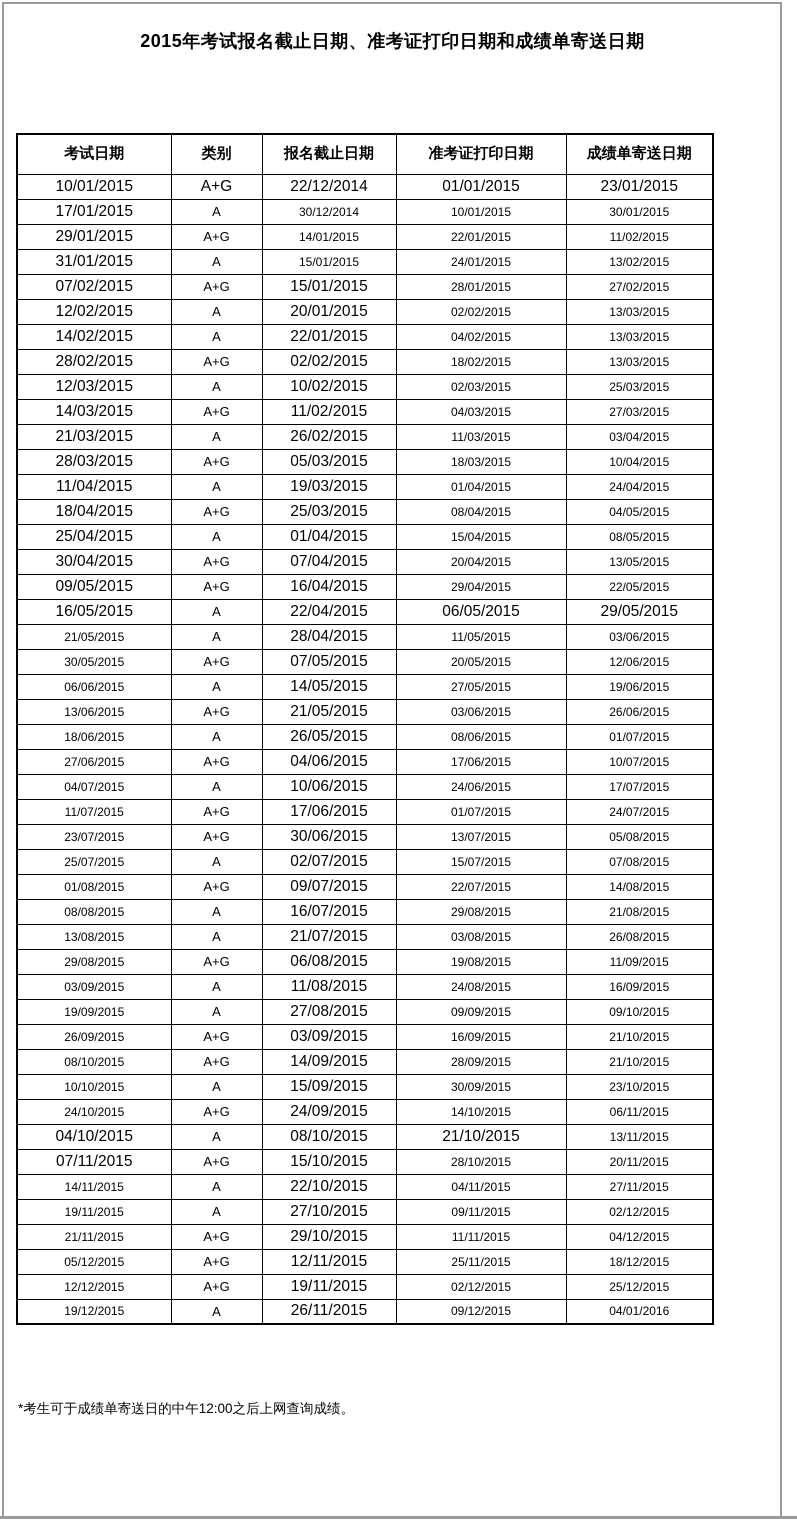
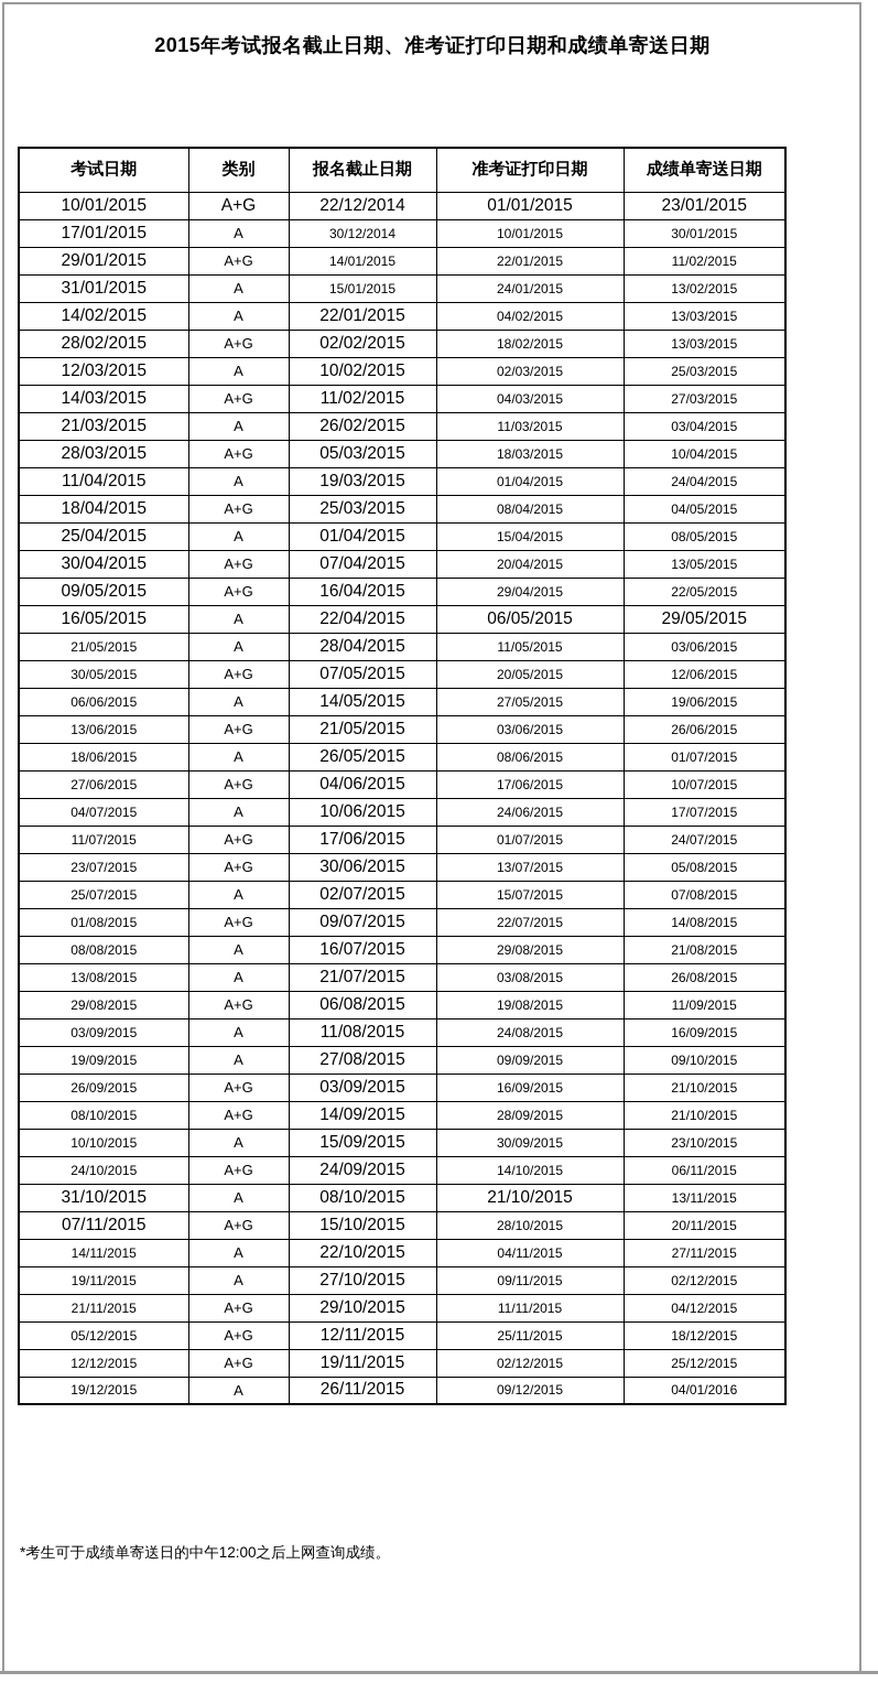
  2015年考试报名截止日期、准考证打印日期和成绩单寄送日期
  考试日期	类别	报名截止日期	准考证打印日期	成绩单寄送日期
  10/01/2015	A+G	22/12/2014	01/01/2015	23/01/2015
  17/01/2015	A	30/12/2014	10/01/2015	30/01/2015
  29/01/2015	A+G	14/01/2015	22/01/2015	11/02/2015
  31/01/2015	A	15/01/2015	24/01/2015	13/02/2015
- 07/02/2015	A+G	15/01/2015	28/01/2015	27/02/2015
- 12/02/2015	A	20/01/2015	02/02/2015	13/03/2015
  14/02/2015	A	22/01/2015	04/02/2015	13/03/2015
  28/02/2015	A+G	02/02/2015	18/02/2015	13/03/2015
  12/03/2015	A	10/02/2015	02/03/2015	25/03/2015
  14/03/2015	A+G	11/02/2015	04/03/2015	27/03/2015
  21/03/2015	A	26/02/2015	11/03/2015	03/04/2015
  28/03/2015	A+G	05/03/2015	18/03/2015	10/04/2015
  11/04/2015	A	19/03/2015	01/04/2015	24/04/2015
  18/04/2015	A+G	25/03/2015	08/04/2015	04/05/2015
  25/04/2015	A	01/04/2015	15/04/2015	08/05/2015
  30/04/2015	A+G	07/04/2015	20/04/2015	13/05/2015
  09/05/2015	A+G	16/04/2015	29/04/2015	22/05/2015
  16/05/2015	A	22/04/2015	06/05/2015	29/05/2015
  21/05/2015	A	28/04/2015	11/05/2015	03/06/2015
  30/05/2015	A+G	07/05/2015	20/05/2015	12/06/2015
  06/06/2015	A	14/05/2015	27/05/2015	19/06/2015
  13/06/2015	A+G	21/05/2015	03/06/2015	26/06/2015
  18/06/2015	A	26/05/2015	08/06/2015	01/07/2015
  27/06/2015	A+G	04/06/2015	17/06/2015	10/07/2015
  04/07/2015	A	10/06/2015	24/06/2015	17/07/2015
  11/07/2015	A+G	17/06/2015	01/07/2015	24/07/2015
  23/07/2015	A+G	30/06/2015	13/07/2015	05/08/2015
  25/07/2015	A	02/07/2015	15/07/2015	07/08/2015
  01/08/2015	A+G	09/07/2015	22/07/2015	14/08/2015
  08/08/2015	A	16/07/2015	29/08/2015	21/08/2015
  13/08/2015	A	21/07/2015	03/08/2015	26/08/2015
  29/08/2015	A+G	06/08/2015	19/08/2015	11/09/2015
  03/09/2015	A	11/08/2015	24/08/2015	16/09/2015
  19/09/2015	A	27/08/2015	09/09/2015	09/10/2015
  26/09/2015	A+G	03/09/2015	16/09/2015	21/10/2015
  08/10/2015	A+G	14/09/2015	28/09/2015	21/10/2015
  10/10/2015	A	15/09/2015	30/09/2015	23/10/2015
  24/10/2015	A+G	24/09/2015	14/10/2015	06/11/2015
- 04/10/2015	A	08/10/2015	21/10/2015	13/11/2015
+ 31/10/2015	A	08/10/2015	21/10/2015	13/11/2015
  07/11/2015	A+G	15/10/2015	28/10/2015	20/11/2015
  14/11/2015	A	22/10/2015	04/11/2015	27/11/2015
  19/11/2015	A	27/10/2015	09/11/2015	02/12/2015
  21/11/2015	A+G	29/10/2015	11/11/2015	04/12/2015
  05/12/2015	A+G	12/11/2015	25/11/2015	18/12/2015
  12/12/2015	A+G	19/11/2015	02/12/2015	25/12/2015
  19/12/2015	A	26/11/2015	09/12/2015	04/01/2016
  *考生可于成绩单寄送日的中午12:00之后上网查询成绩。
